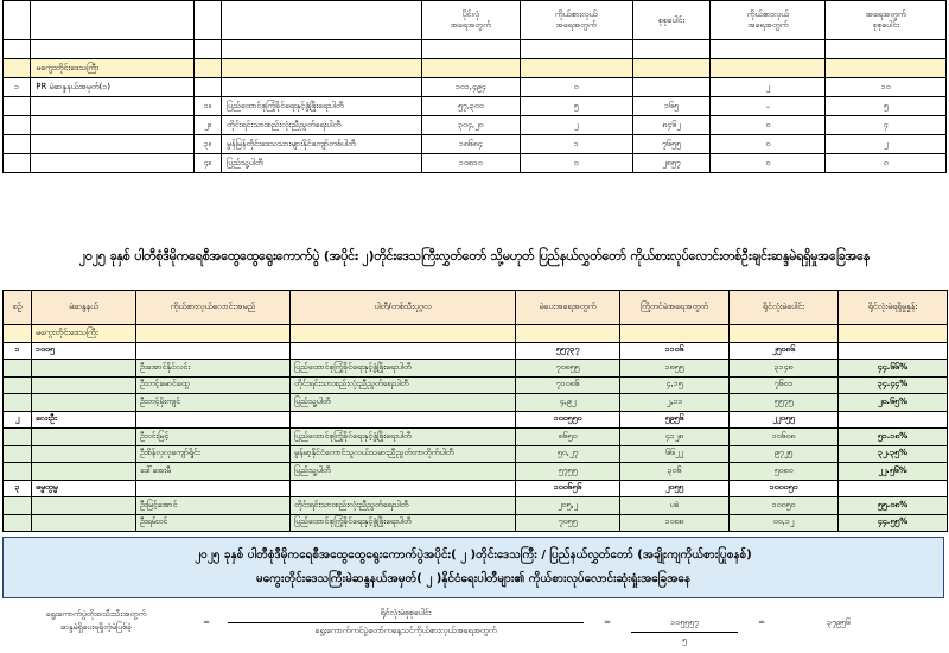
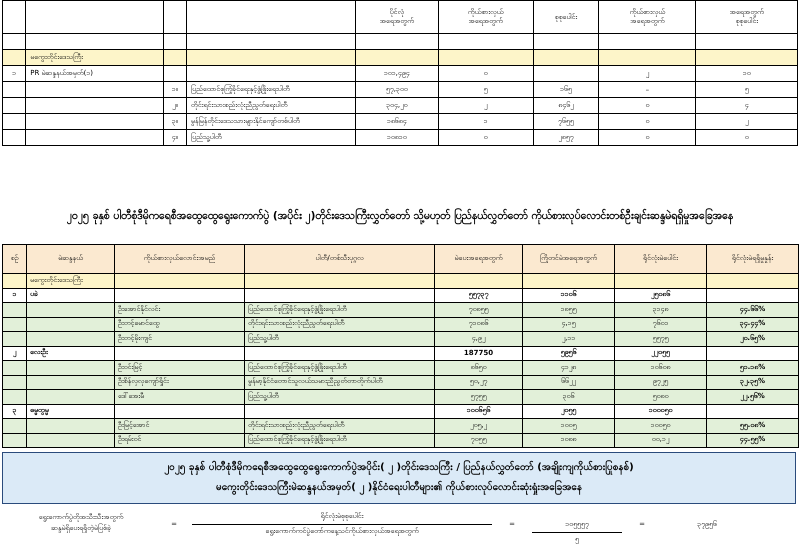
  				ပိုင်လုံအရေအတွက်	ကိုယ်စားလှယ်အရေအတွက်	စုစုပေါင်း	ကိုယ်စားလှယ်အရေအတွက်	အရေအတွက်စုစုပေါင်း
  	မကွေးတိုင်းဒေသကြီး
  ၁	PR မဲဆန္ဒနယ်အမှတ်(၁)			၁၀၁,၄၉၄	၀		၂	၁၀
  		၁။	ပြည်ထောင်စုကြံ့ခိုင်ရေးနှင့်ဖွံ့ဖြိုးရေးပါတီ	၅၇,၃၀၀	၅	၁၆၅	–	၅
  		၂။	တိုင်းရင်းသားစည်းလုံးညီညွတ်ရေးပါတီ	၃၀၄,၂၀	၂	၈၄၆၂	၀	၄
  		၃။	မွန်မြန်တိုင်းဒေသသားများနိုင်ကျော်တစ်ပါတီ	၁၈၆၈၄	၁	၇၆၅၅	၀	၂
  		၄။	ပြည်သူ့ပါတီ	၁၀၈၁၀	၀	၂၈၅၇	၀	၀
  ၂၀၂၅ ခုနှစ် ပါတီစုံဒီမိုကရေစီအထွေထွေရွေးကောက်ပွဲ (အပိုင်း ၂)တိုင်းဒေသကြီးလွှတ်တော် သို့မဟုတ် ပြည်နယ်လွှတ်တော် ကိုယ်စားလုပ်လောင်းတစ်ဦးချင်းဆန္ဒမဲရရှိမှုအခြေအနေ
  စဉ်	မဲဆန္ဒနယ်	ကိုယ်စားလှယ်လောင်းအမည်	ပါတီ/တစ်သီးပုဂ္ဂလ	မဲပေးအရေအတွက်	ကြိုတင်မဲအရေအတွက်	ရိုင်လုံးမဲပေါင်း	ရိုင်လုံးမဲရရှိမှုနှုန်း
  	မကွေးတိုင်းဒေသကြီး
- ၁	၁၀၀၅			၅၅၇၃၇	၁၁၀၆	၂၅၀၈၆
+ ၁	ပခဲ			၅၅၇၃၇	၁၁၀၆	၂၅၀၈၆
  		ဦးအောင်နိုင်လင်း	ပြည်ထောင်စုကြံ့ခိုင်ရေးနှင့်ဖွံ့ဖြိုးရေးပါတီ	၇၀၈၅၅	၁၈၅၅	၃၁၄၈	၄၄.၆၆%
  		ဦးတင့်မောင်ထွေ	တိုင်းရင်းသားစည်းလုံးညီညွတ်ရေးပါတီ	၇၁၀၈၆	၄,၁၅	၇၆၀၁	၃၄.၄၄%
  		ဦးတင့်မိုးကျင်	ပြည်သူ့ပါတီ	၄,၉၂	၂,၁၁	၅၅၇၅	၂၀.၆၅%
- ၂	လေးဦး			၁၀၀၅၅၀	၅၉၅၆	၂၂၀၅၅
+ ၂	လေးဦး			187750	၅၉၅၆	၂၂၀၅၅
  		ဦးဝင်းမြင့်	ပြည်ထောင်စုကြံ့ခိုင်ရေးနှင့်ဖွံ့ဖြိုးရေးပါတီ	၈၆၅၀	၄၁၂၈	၁၀၆၀၈	၅၁.၁၈%
  		ဦးစိန်လှလှကျော်ရှိုင်း	မွန်မာ့နိုင်ငံတောင်သူလယ်သမားညီညွတ်တာတိုက်ပါတီ	၅၀,၂၇	၆၆၂၂	၉၇၂၅	၃၂.၃၅%
  		ဒေါ်အေးမီ	ပြည်သူ့ပါတီ	၅၇၅၅	၃၀၆	၅၀၈၀	၂၂.၅၆%
  ၃	ဓမ္မတွမ္မ			၁၀၀၆၅၆	၂၀၅၅	၁၀၀၀၅၀
- 		ဦးမြင့်အောင်	တိုင်းရင်းသားစည်းလုံးညီညွတ်ရေးပါတီ	၂၀၅,၂	ပခဲ	၁၀၀၅၀	၅၅.၀၈%
+ 		ဦးမြင့်အောင်	တိုင်းရင်းသားစည်းလုံးညီညွတ်ရေးပါတီ	၂၀၅,၂	၁၀၀၅	၁၀၀၅၀	၅၅.၀၈%
  		ဦးရမ်းဝင်	ပြည်ထောင်စုကြံ့ခိုင်ရေးနှင့်ဖွံ့ဖြိုးရေးပါတီ	၇၀၅၅	၁၀၈၈	၀၀,၁၂	၄၄.၅၅%
  ၂၀၂၅ ခုနှစ် ပါတီစုံဒီမိုကရေစီအထွေထွေရွေးကောက်ပွဲအပိုင်း( ၂ )တိုင်းဒေသကြီး / ပြည်နယ်လွှတ်တော် (အချိုးကျကိုယ်စားပြုစနစ်)
  မကွေးတိုင်းဒေသကြီးမဲဆန္ဒနယ်အမှတ်( ၂ )နိုင်ငံရေးပါတီများ၏ ကိုယ်စားလုပ်လောင်းဆုံးရှုံးအခြေအနေ
  ရွေးကောက်ပွဲတိုအသီးသီးအတွက်
  ဆန္ဒမဲရှိပေးရရှိတဲ့မဲပြစ်ခဲ့
  =
  ရိုင်လုံးမဲစုစုပေါင်း
  ရွေးကောက်ကင်ပွဲတော်ကနေ့သင်ကိုယ်စားလှယ်အရေအတွက်
  =
  ၁၀၅၅၅၇
  ၅
  =
  ၃၇၉၅၆
